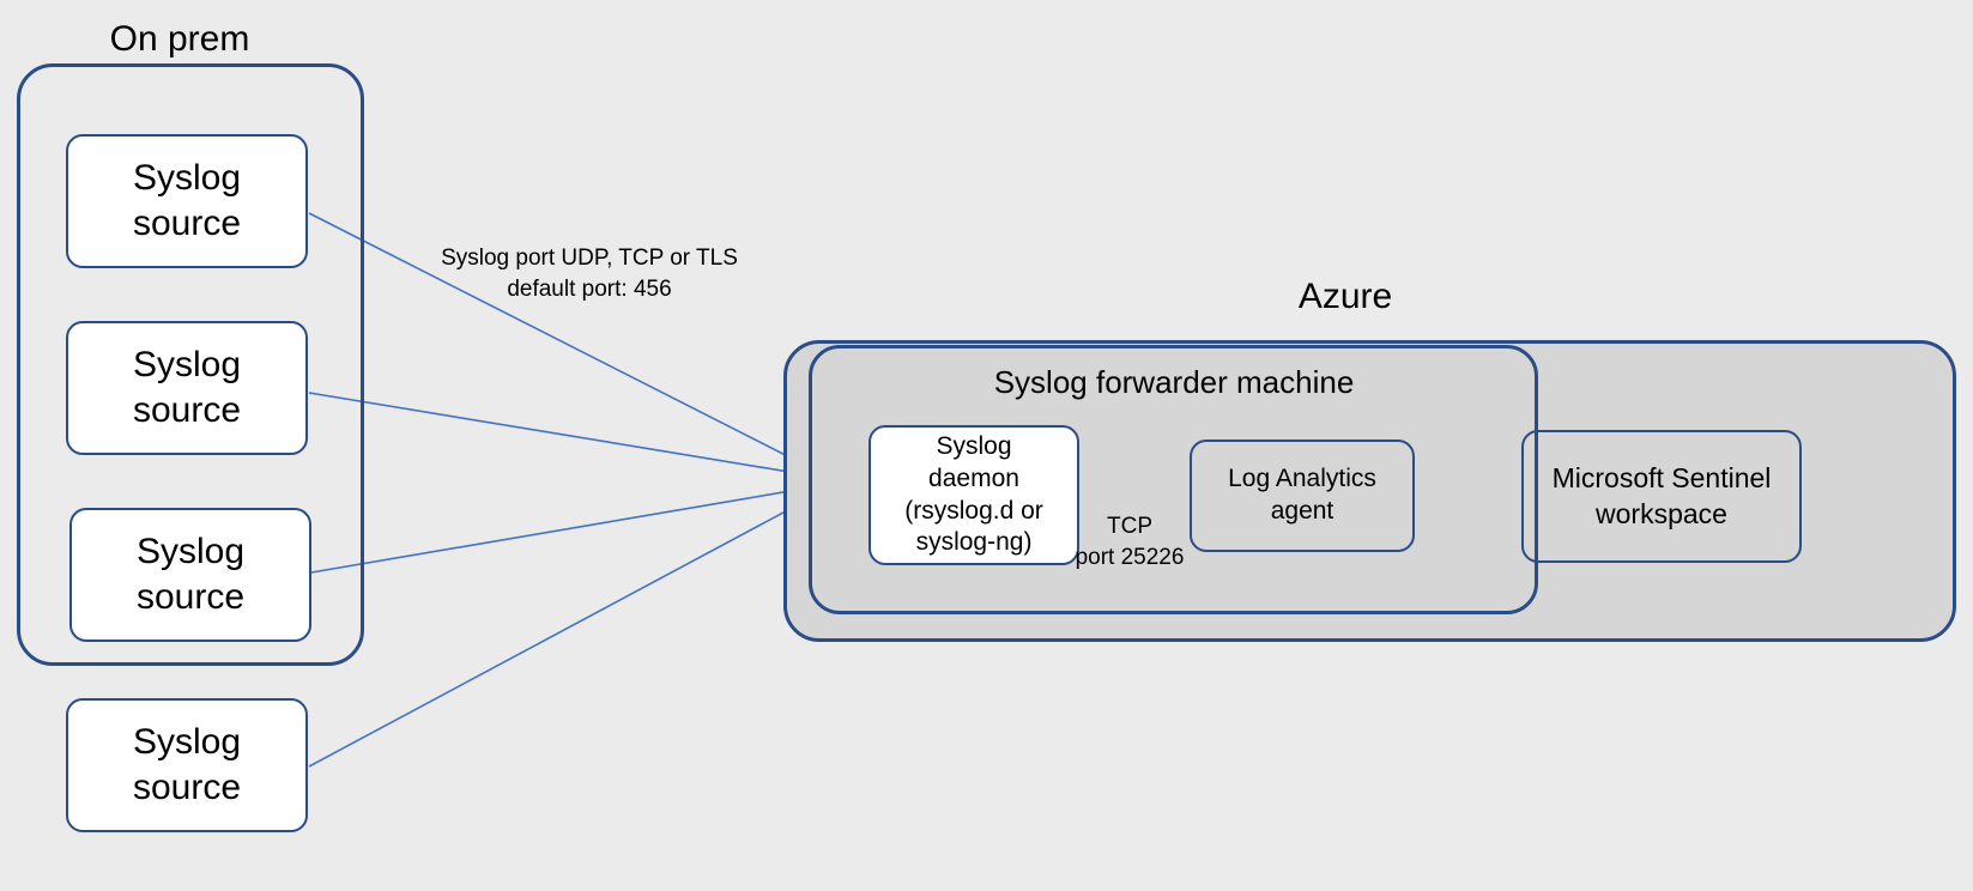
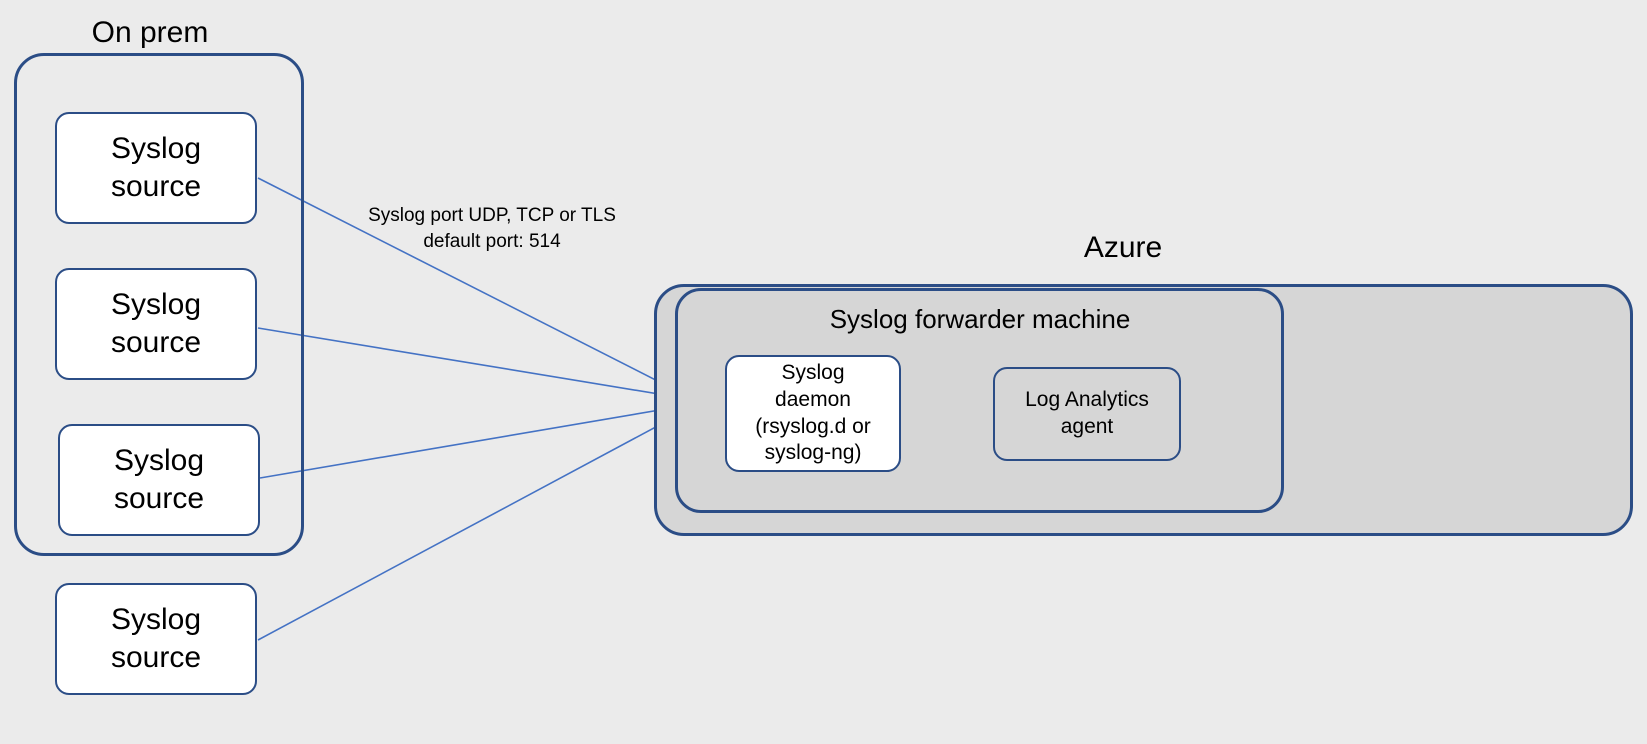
  On prem
  Syslog
  source
  Syslog
  source
  Syslog
  source
  Syslog
  source
  Azure
  Syslog forwarder machine
  Syslog daemon
  (rsyslog.d or
  syslog-ng)
- TCP
- port 25226
  Log Analytics
  agent
- Microsoft Sentinel
- workspace
  Syslog port UDP, TCP or TLS
- default port: 456
+ default port: 514
